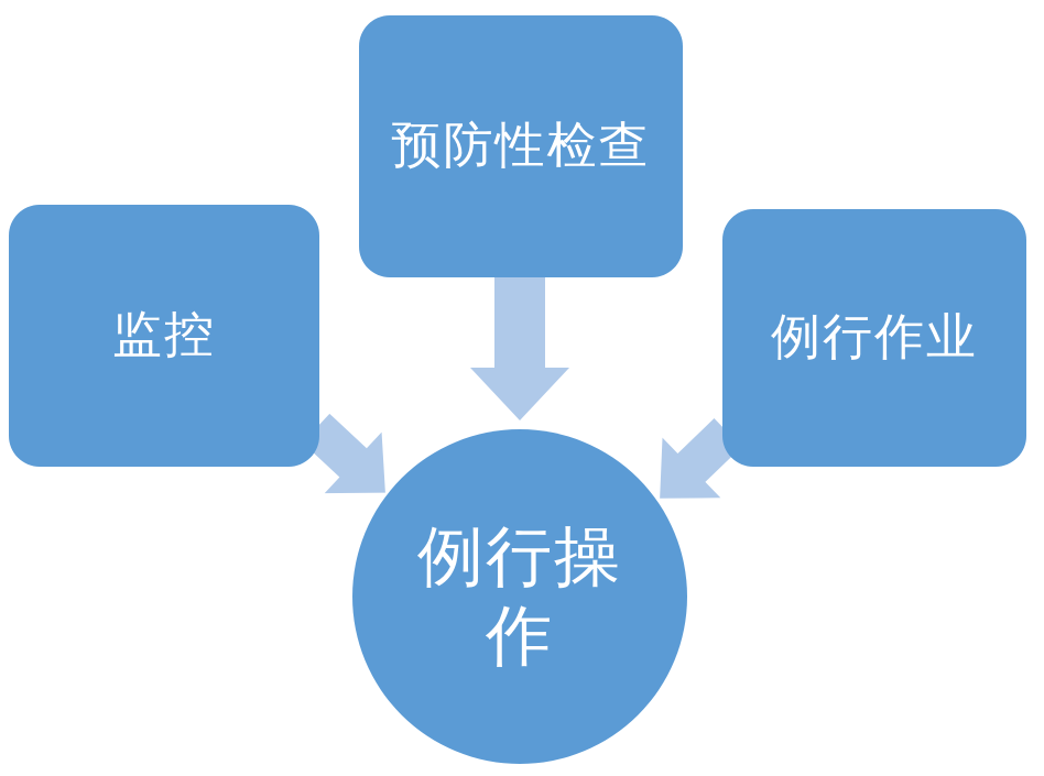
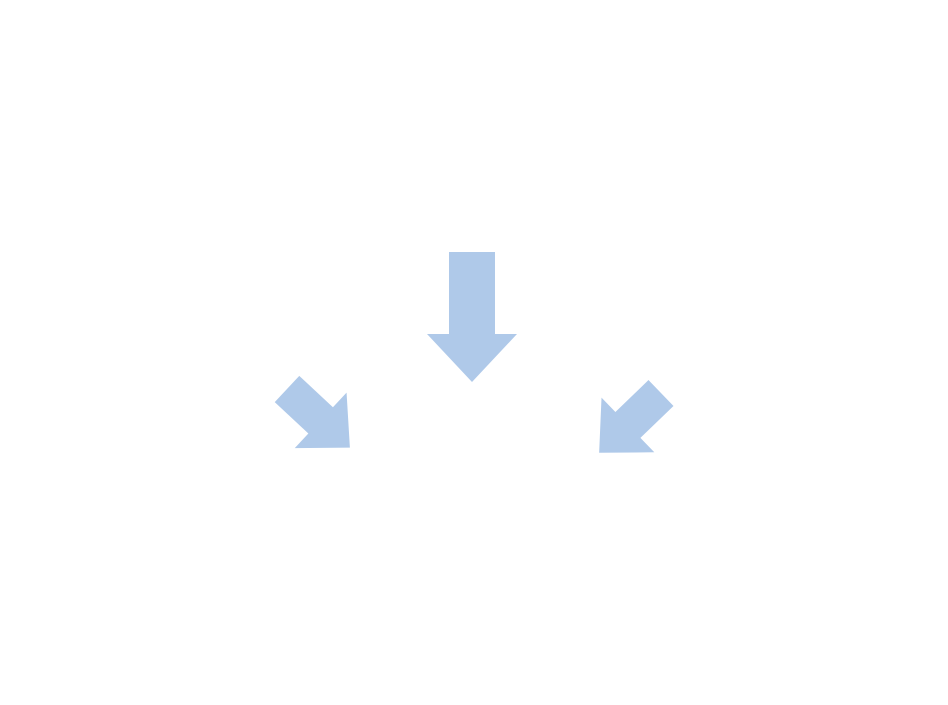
- 监控
- 预防性检查
- 例行作业
- 例行操作
